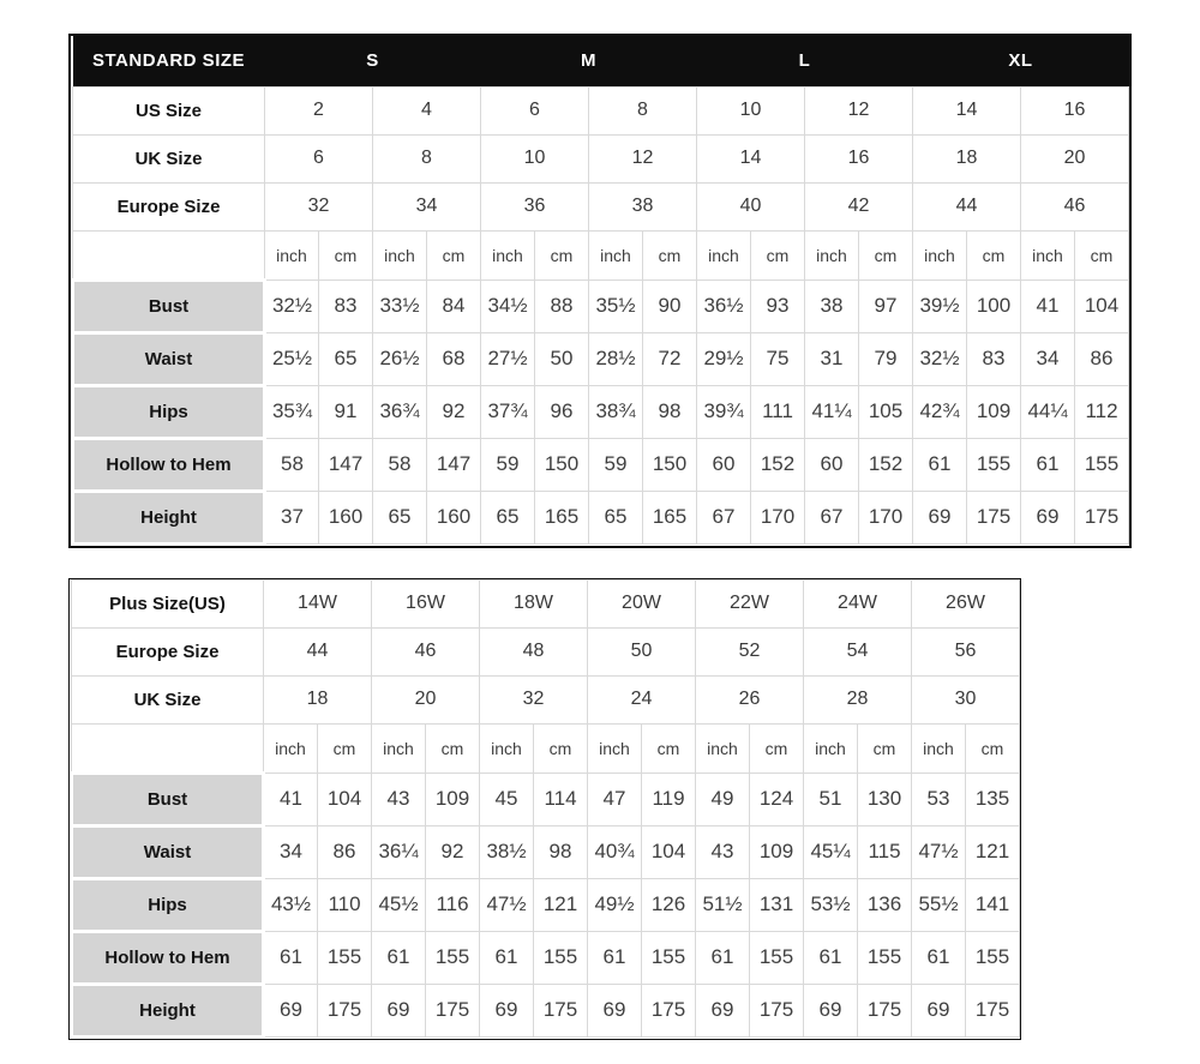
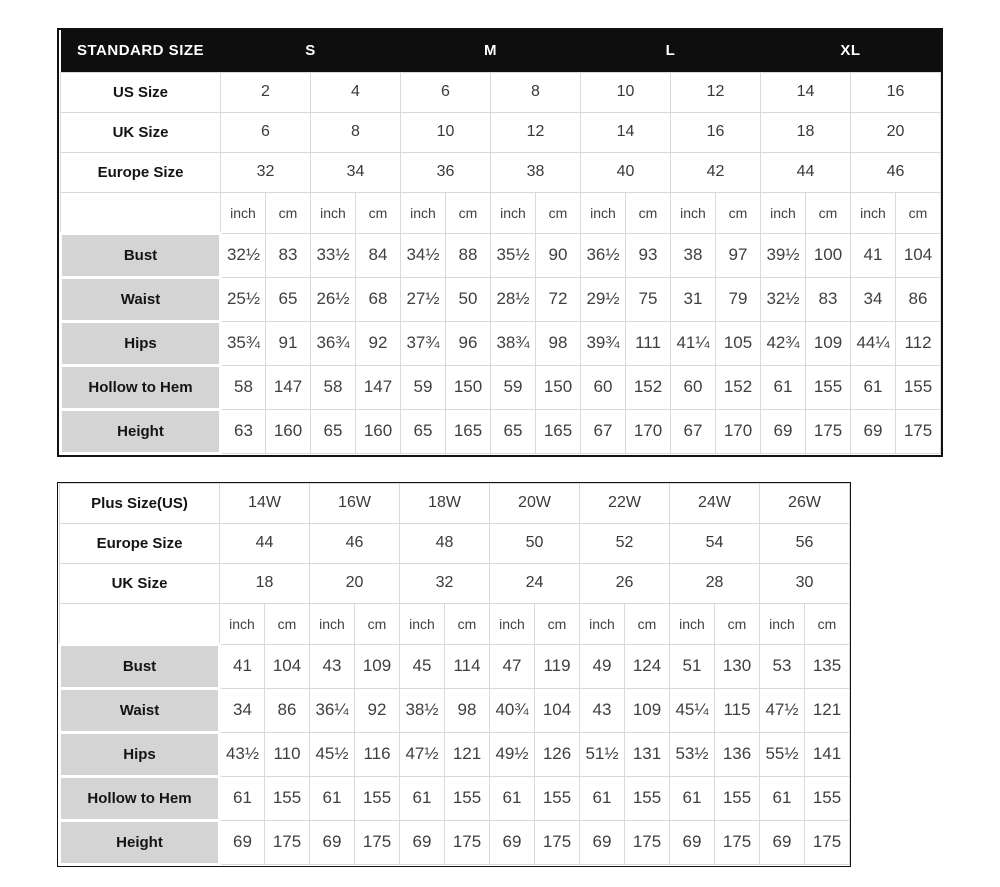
  STANDARD SIZE	S	M	L	XL
  US Size	2	4	6	8	10	12	14	16
  UK Size	6	8	10	12	14	16	18	20
  Europe Size	32	34	36	38	40	42	44	46
  	inch	cm	inch	cm	inch	cm	inch	cm	inch	cm	inch	cm	inch	cm	inch	cm
  Bust	32½	83	33½	84	34½	88	35½	90	36½	93	38	97	39½	100	41	104
  Waist	25½	65	26½	68	27½	50	28½	72	29½	75	31	79	32½	83	34	86
  Hips	35¾	91	36¾	92	37¾	96	38¾	98	39¾	111	41¼	105	42¾	109	44¼	112
  Hollow to Hem	58	147	58	147	59	150	59	150	60	152	60	152	61	155	61	155
- Height	37	160	65	160	65	165	65	165	67	170	67	170	69	175	69	175
+ Height	63	160	65	160	65	165	65	165	67	170	67	170	69	175	69	175
  Plus Size(US)	14W	16W	18W	20W	22W	24W	26W
  Europe Size	44	46	48	50	52	54	56
  UK Size	18	20	32	24	26	28	30
  	inch	cm	inch	cm	inch	cm	inch	cm	inch	cm	inch	cm	inch	cm
  Bust	41	104	43	109	45	114	47	119	49	124	51	130	53	135
  Waist	34	86	36¼	92	38½	98	40¾	104	43	109	45¼	115	47½	121
  Hips	43½	110	45½	116	47½	121	49½	126	51½	131	53½	136	55½	141
  Hollow to Hem	61	155	61	155	61	155	61	155	61	155	61	155	61	155
  Height	69	175	69	175	69	175	69	175	69	175	69	175	69	175
